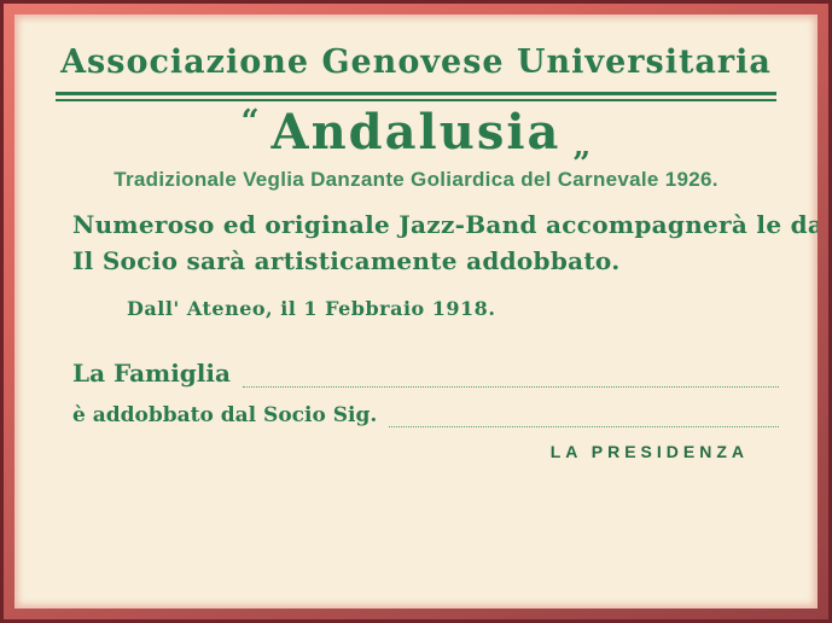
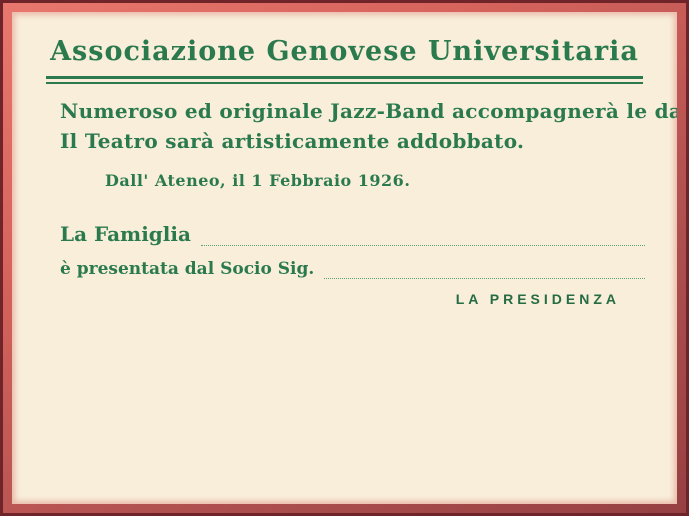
  Associazione Genovese Universitaria
- “ Andalusia „
- Tradizionale Veglia Danzante Goliardica del Carnevale 1926.
  Numeroso ed originale Jazz-Band accompagnerà le da
- Il Socio sarà artisticamente addobbato.
+ Il Teatro sarà artisticamente addobbato.
- Dall' Ateneo, il 1 Febbraio 1918.
+ Dall' Ateneo, il 1 Febbraio 1926.
  La Famiglia
- è addobbato dal Socio Sig.
+ è presentata dal Socio Sig.
  LA PRESIDENZA
